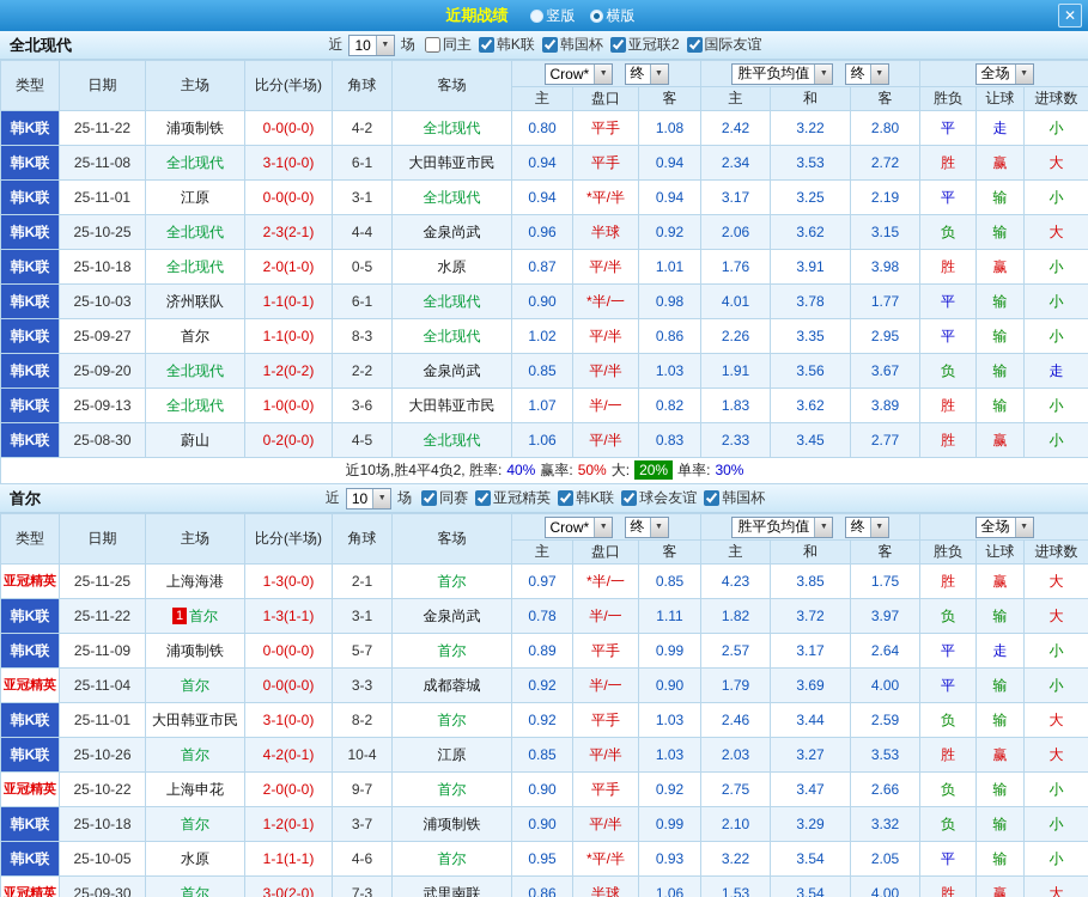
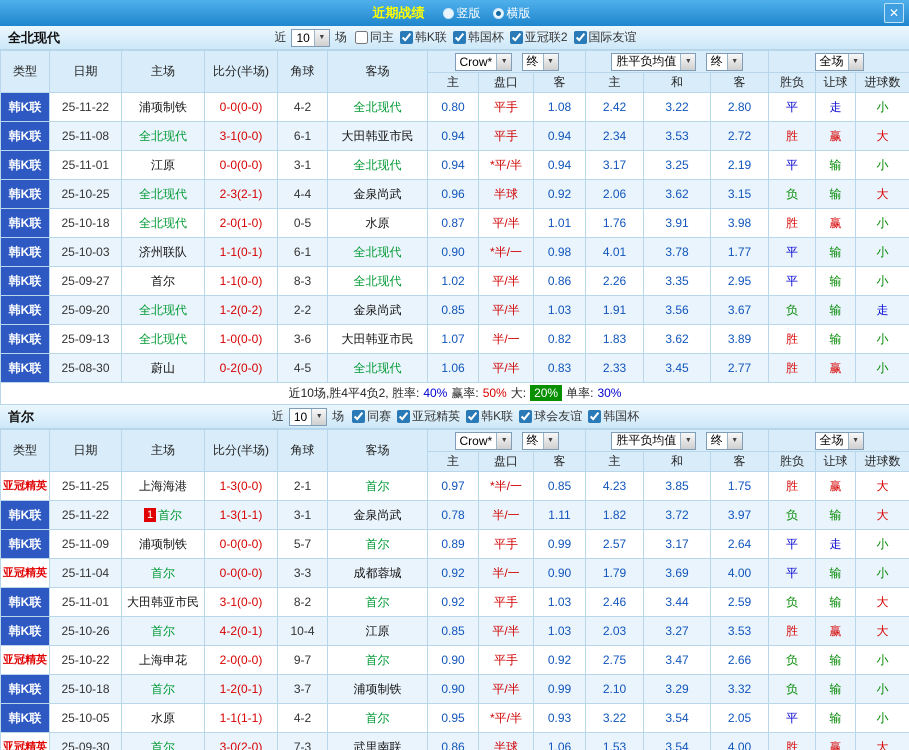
  近期战绩
  竖版
  横版
  ✕
  全北现代
  近
  10
  场
  同主
  韩K联
  韩国杯
  亚冠联2
  国际友谊
  类型	日期	主场	比分(半场)	角球	客场	Crow* 终	胜平负均值 终	全场
  主	盘口	客	主	和	客	胜负	让球	进球数
  韩K联	25-11-22	浦项制铁	0-0(0-0)	4-2	全北现代	0.80	平手	1.08	2.42	3.22	2.80	平	走	小
  韩K联	25-11-08	全北现代	3-1(0-0)	6-1	大田韩亚市民	0.94	平手	0.94	2.34	3.53	2.72	胜	赢	大
  韩K联	25-11-01	江原	0-0(0-0)	3-1	全北现代	0.94	*平/半	0.94	3.17	3.25	2.19	平	输	小
  韩K联	25-10-25	全北现代	2-3(2-1)	4-4	金泉尚武	0.96	半球	0.92	2.06	3.62	3.15	负	输	大
  韩K联	25-10-18	全北现代	2-0(1-0)	0-5	水原	0.87	平/半	1.01	1.76	3.91	3.98	胜	赢	小
  韩K联	25-10-03	济州联队	1-1(0-1)	6-1	全北现代	0.90	*半/一	0.98	4.01	3.78	1.77	平	输	小
  韩K联	25-09-27	首尔	1-1(0-0)	8-3	全北现代	1.02	平/半	0.86	2.26	3.35	2.95	平	输	小
  韩K联	25-09-20	全北现代	1-2(0-2)	2-2	金泉尚武	0.85	平/半	1.03	1.91	3.56	3.67	负	输	走
  韩K联	25-09-13	全北现代	1-0(0-0)	3-6	大田韩亚市民	1.07	半/一	0.82	1.83	3.62	3.89	胜	输	小
  韩K联	25-08-30	蔚山	0-2(0-0)	4-5	全北现代	1.06	平/半	0.83	2.33	3.45	2.77	胜	赢	小
  近10场,胜4平4负2, 胜率: 40% 赢率: 50% 大: 20% 单率: 30%
  首尔
  近
  10
  场
  同赛
  亚冠精英
  韩K联
  球会友谊
  韩国杯
  类型	日期	主场	比分(半场)	角球	客场	Crow* 终	胜平负均值 终	全场
  主	盘口	客	主	和	客	胜负	让球	进球数
  亚冠精英	25-11-25	上海海港	1-3(0-0)	2-1	首尔	0.97	*半/一	0.85	4.23	3.85	1.75	胜	赢	大
  韩K联	25-11-22	1 首尔	1-3(1-1)	3-1	金泉尚武	0.78	半/一	1.11	1.82	3.72	3.97	负	输	大
  韩K联	25-11-09	浦项制铁	0-0(0-0)	5-7	首尔	0.89	平手	0.99	2.57	3.17	2.64	平	走	小
  亚冠精英	25-11-04	首尔	0-0(0-0)	3-3	成都蓉城	0.92	半/一	0.90	1.79	3.69	4.00	平	输	小
  韩K联	25-11-01	大田韩亚市民	3-1(0-0)	8-2	首尔	0.92	平手	1.03	2.46	3.44	2.59	负	输	大
  韩K联	25-10-26	首尔	4-2(0-1)	10-4	江原	0.85	平/半	1.03	2.03	3.27	3.53	胜	赢	大
  亚冠精英	25-10-22	上海申花	2-0(0-0)	9-7	首尔	0.90	平手	0.92	2.75	3.47	2.66	负	输	小
  韩K联	25-10-18	首尔	1-2(0-1)	3-7	浦项制铁	0.90	平/半	0.99	2.10	3.29	3.32	负	输	小
- 韩K联	25-10-05	水原	1-1(1-1)	4-6	首尔	0.95	*平/半	0.93	3.22	3.54	2.05	平	输	小
+ 韩K联	25-10-05	水原	1-1(1-1)	4-2	首尔	0.95	*平/半	0.93	3.22	3.54	2.05	平	输	小
  亚冠精英	25-09-30	首尔	3-0(2-0)	7-3	武里南联	0.86	半球	1.06	1.53	3.54	4.00	胜	赢	大
